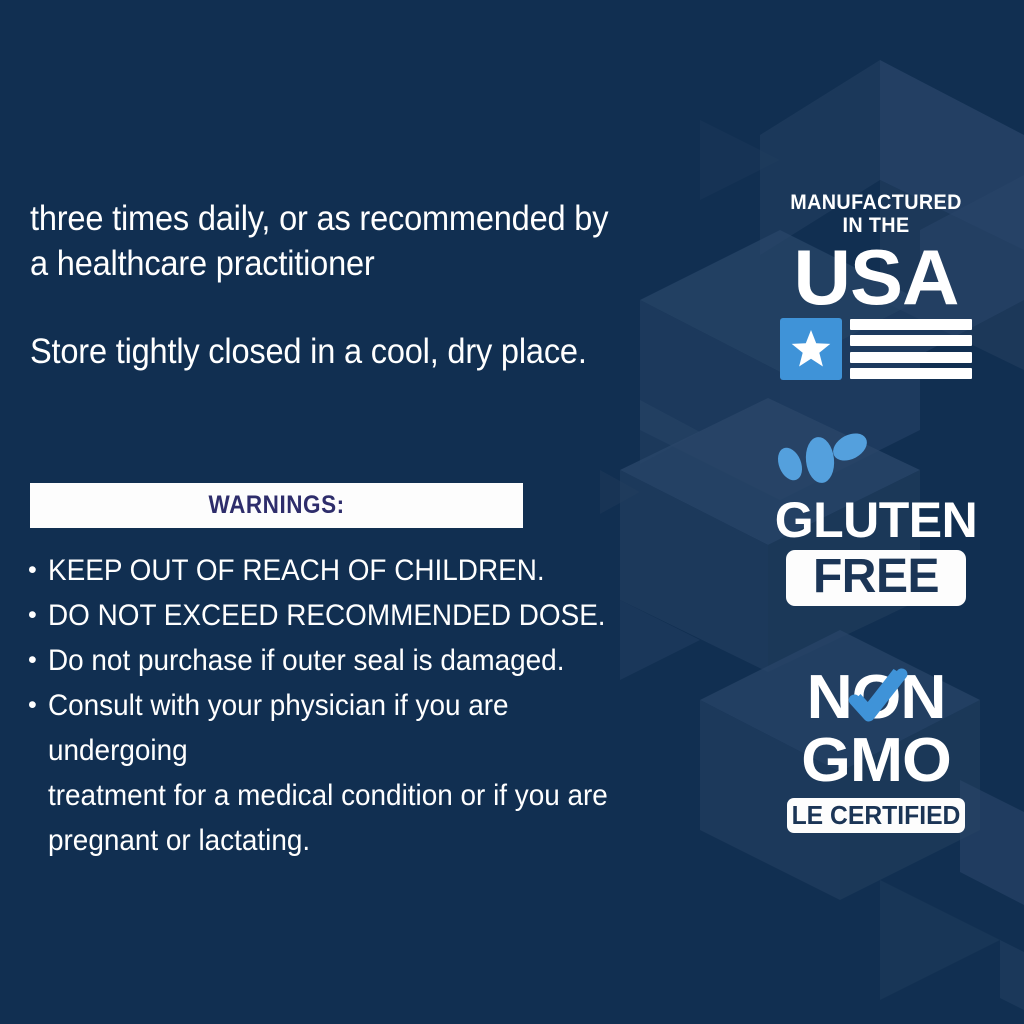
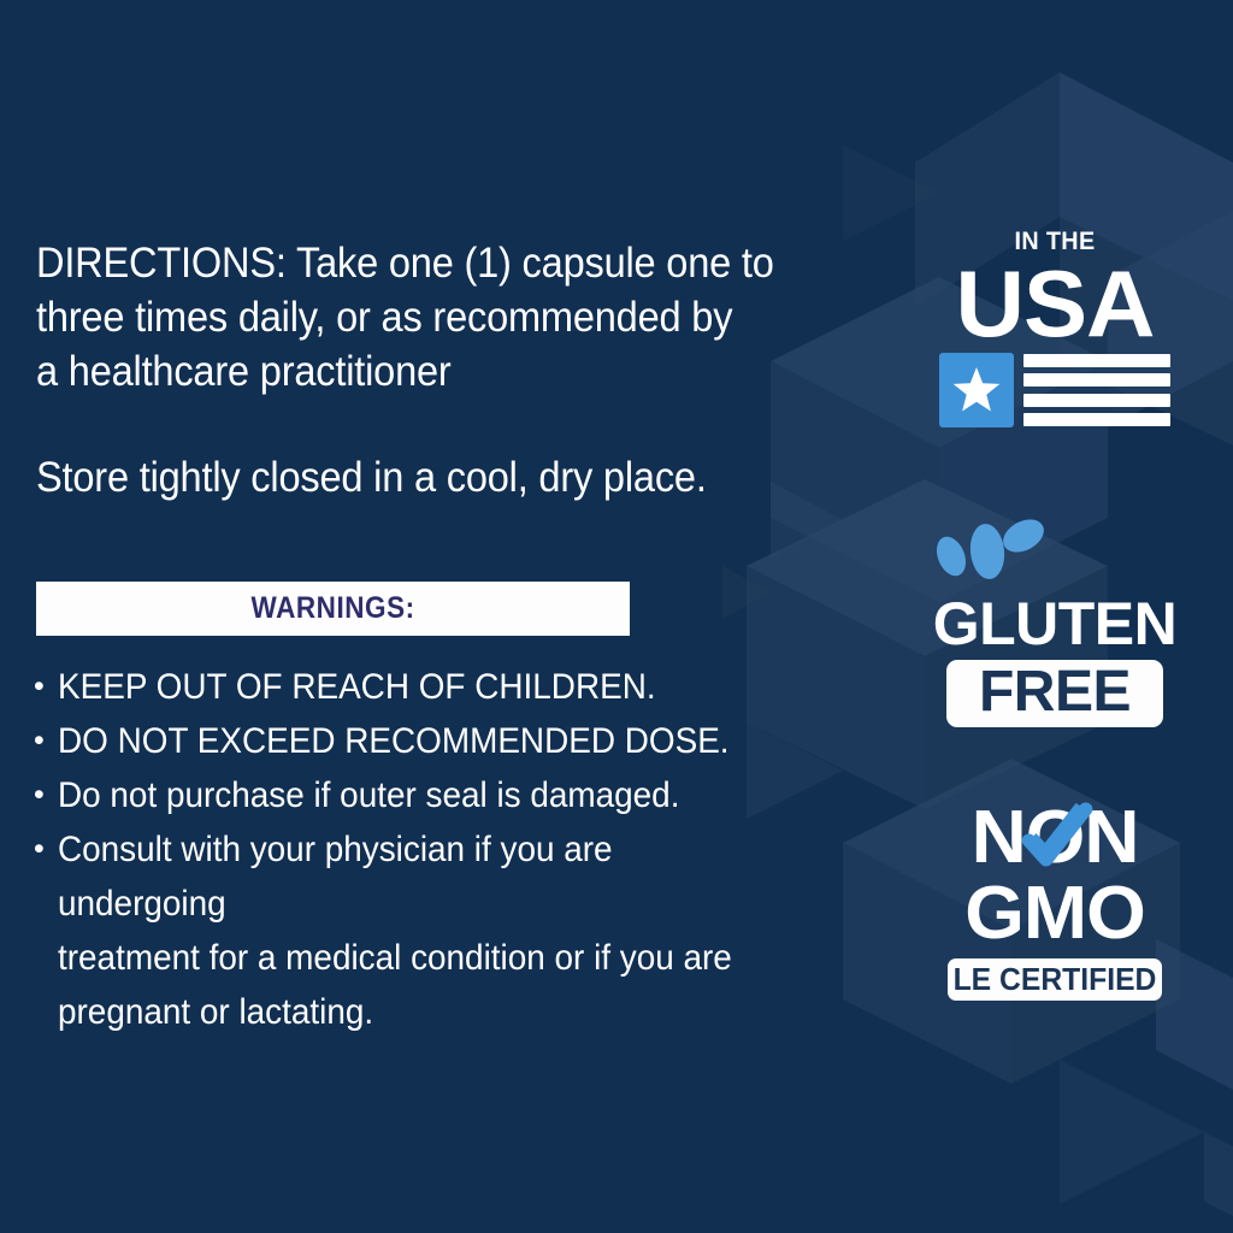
+ DIRECTIONS: Take one (1) capsule one to
  three times daily, or as recommended by
  a healthcare practitioner
  Store tightly closed in a cool, dry place.
  WARNINGS:
  •
  KEEP OUT OF REACH OF CHILDREN.
  •
  DO NOT EXCEED RECOMMENDED DOSE.
  •
  Do not purchase if outer seal is damaged.
  •
  Consult with your physician if you are undergoing
  treatment for a medical condition or if you are
  pregnant or lactating.
- MANUFACTURED
  IN THE
  USA
  GLUTEN
  FREE
  GMO
  LE CERTIFIED
